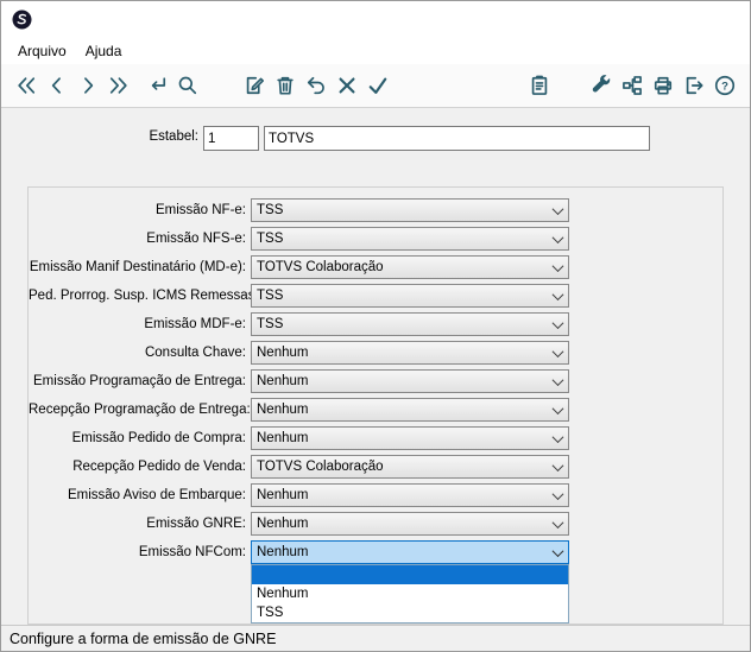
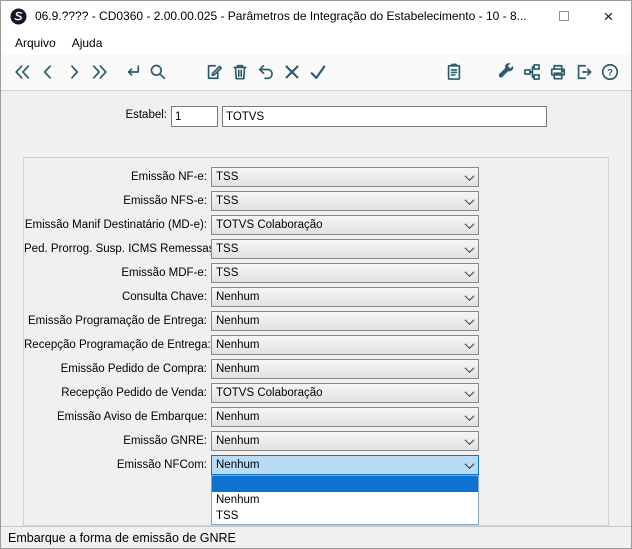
+ 06.9.???? - CD0360 - 2.00.00.025 - Parâmetros de Integração do Estabelecimento - 10 - 8...
+ ×
  Arquivo
  Ajuda
  ?
  Estabel:
  1
  TOTVS
  Emissão NF-e:
  TSS
  Emissão NFS-e:
  TSS
  Emissão Manif Destinatário (MD-e):
  TOTVS Colaboração
  Ped. Prorrog. Susp. ICMS Remessa
  TSS
  Emissão MDF-e:
  TSS
  Consulta Chave:
  Nenhum
  Emissão Programação de Entrega:
  Nenhum
  Recepção Programação de Entrega:
  Nenhum
  Emissão Pedido de Compra:
  Nenhum
  Recepção Pedido de Venda:
  TOTVS Colaboração
  Emissão Aviso de Embarque:
  Nenhum
  Emissão GNRE:
  Nenhum
  Emissão NFCom:
  Nenhum
  Nenhum
  TSS
- Configure a forma de emissão de GNRE
+ Embarque a forma de emissão de GNRE
